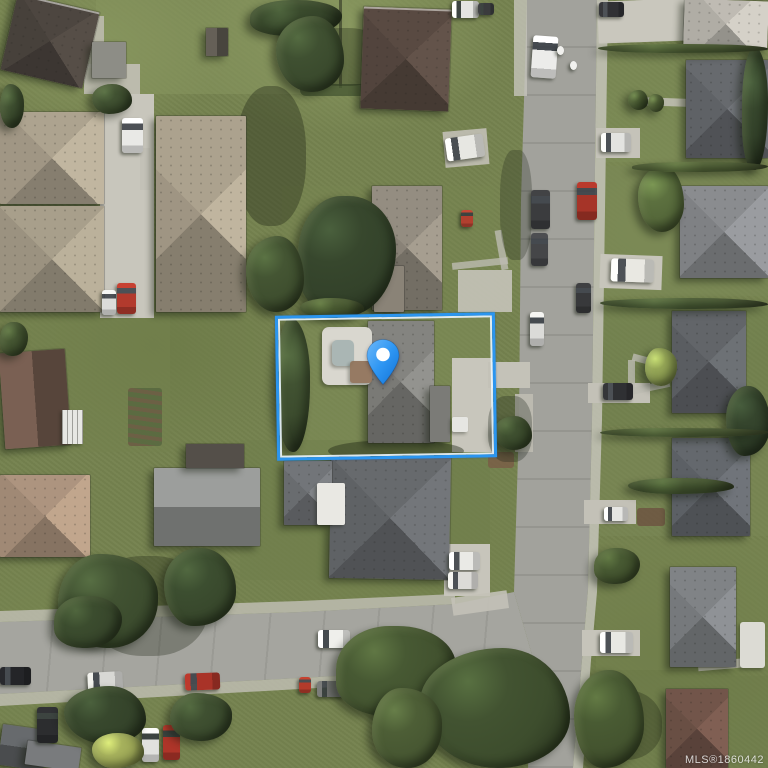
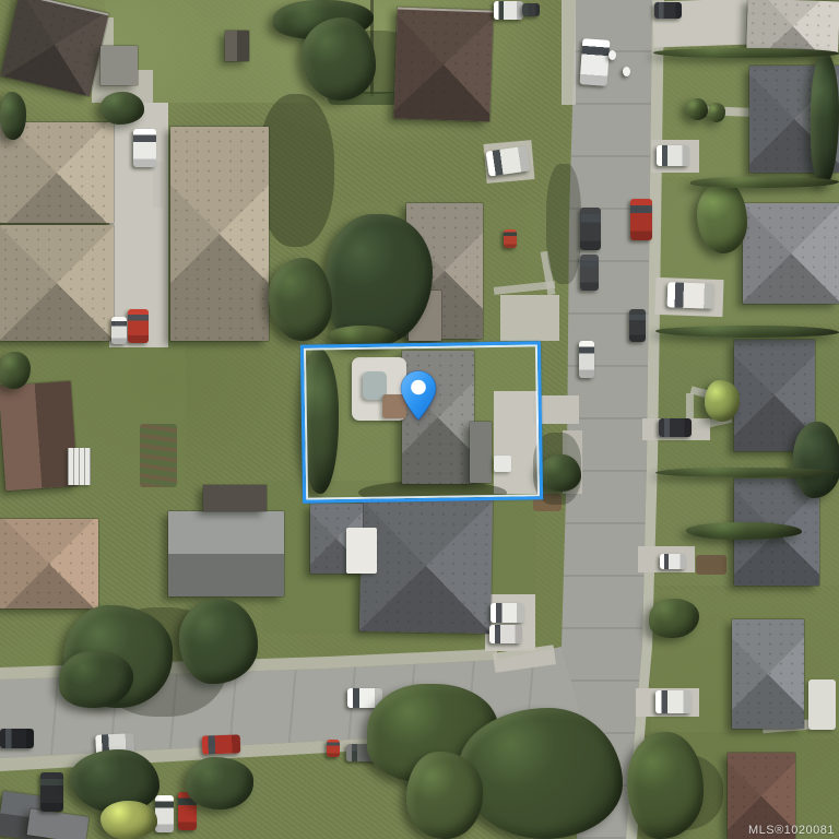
- MLS®1860442
+ MLS®1020081
